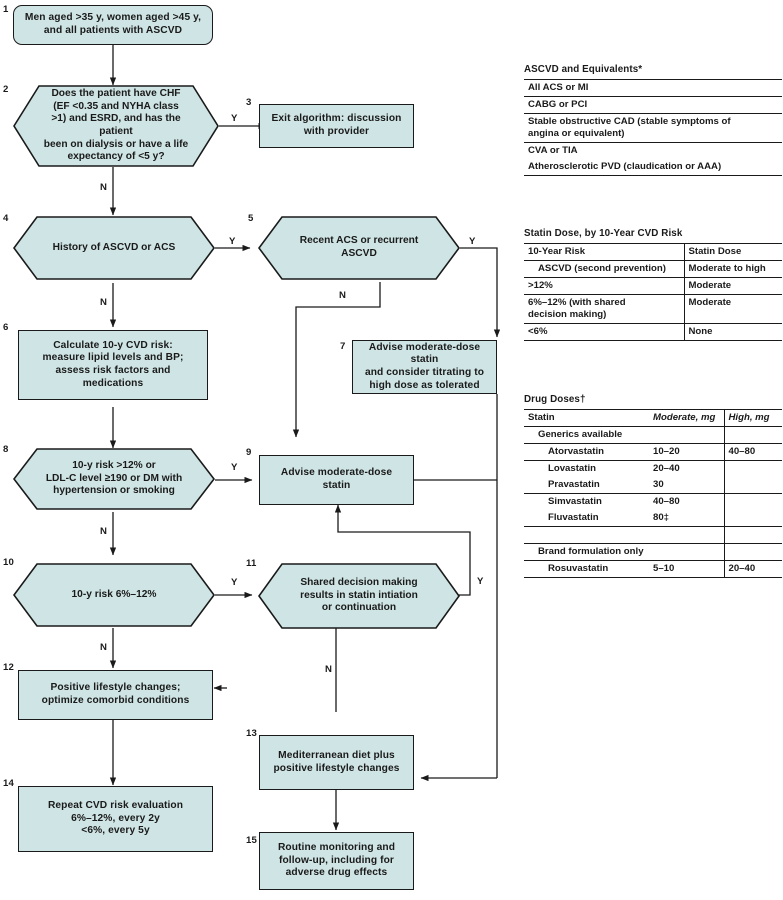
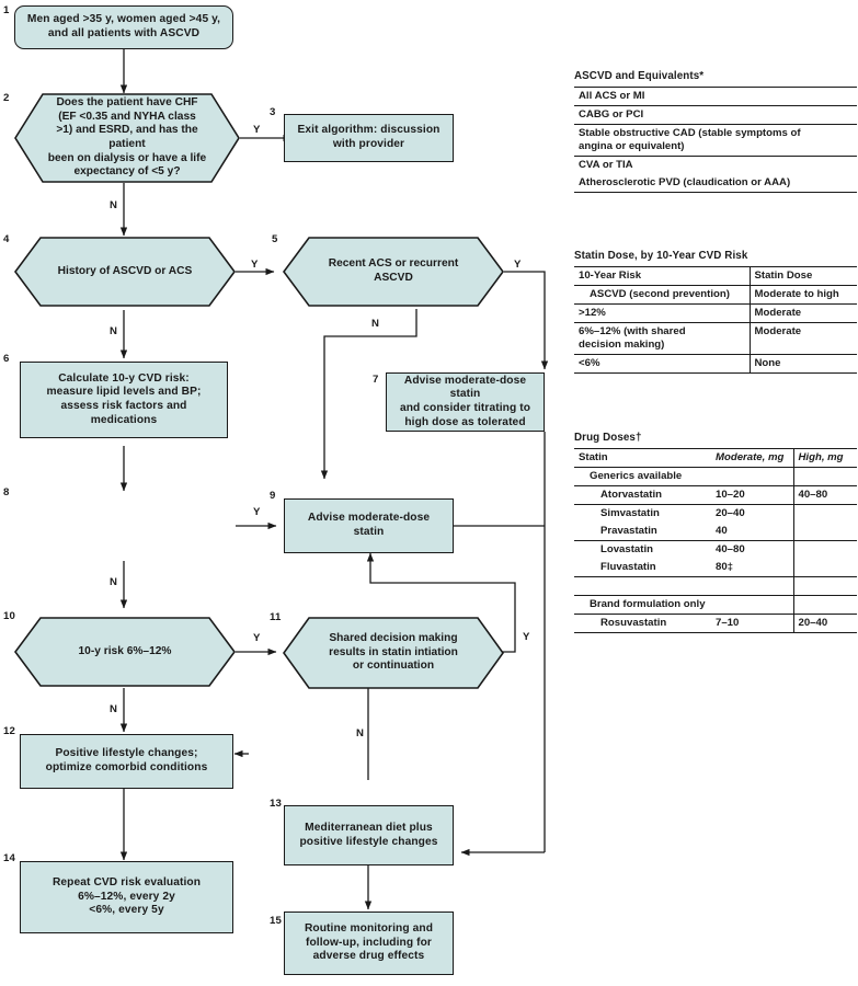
  1
  Men aged >35 y, women aged >45 y,
  and all patients with ASCVD
  2
  Does the patient have CHF
  (EF <0.35 and NYHA class
  >1) and ESRD, and has the patient
  been on dialysis or have a life
  expectancy of <5 y?
  3
  Exit algorithm: discussion
  with provider
  4
  History of ASCVD or ACS
  5
  Recent ACS or recurrent
  ASCVD
  6
  Calculate 10-y CVD risk:
  measure lipid levels and BP;
  assess risk factors and
  medications
  7
  Advise moderate-dose statin
  and consider titrating to
  high dose as tolerated
  8
- 10-y risk >12% or
- LDL-C level ≥190 or DM with
- hypertension or smoking
  9
  Advise moderate-dose statin
  10
  10-y risk 6%–12%
  11
  Shared decision making
  results in statin intiation
  or continuation
  12
  Positive lifestyle changes;
  optimize comorbid conditions
  13
  Mediterranean diet plus
  positive lifestyle changes
  14
  Repeat CVD risk evaluation
  6%–12%, every 2y
  <6%, every 5y
  15
  Routine monitoring and
  follow-up, including for
  adverse drug effects
  Y
  N
  Y
  N
  Y
  N
  Y
  N
  Y
  N
  Y
  N
  ASCVD and Equivalents*
  All ACS or MI
  CABG or PCI
  Stable obstructive CAD (stable symptoms of angina or equivalent)
  CVA or TIA
  Atherosclerotic PVD (claudication or AAA)
  Statin Dose, by 10-Year CVD Risk
  10-Year Risk	Statin Dose
  ASCVD (second prevention)	Moderate to high
  >12%	Moderate
  6%–12% (with shared decision making)	Moderate
  <6%	None
  Drug Doses†
  Statin	Moderate, mg	High, mg
  Generics available
  Atorvastatin	10–20	40–80
- Lovastatin	20–40
+ Simvastatin	20–40
- Pravastatin	30
+ Pravastatin	40
- Simvastatin	40–80
+ Lovastatin	40–80
  Fluvastatin	80‡
  Brand formulation only
- Rosuvastatin	5–10	20–40
+ Rosuvastatin	7–10	20–40
